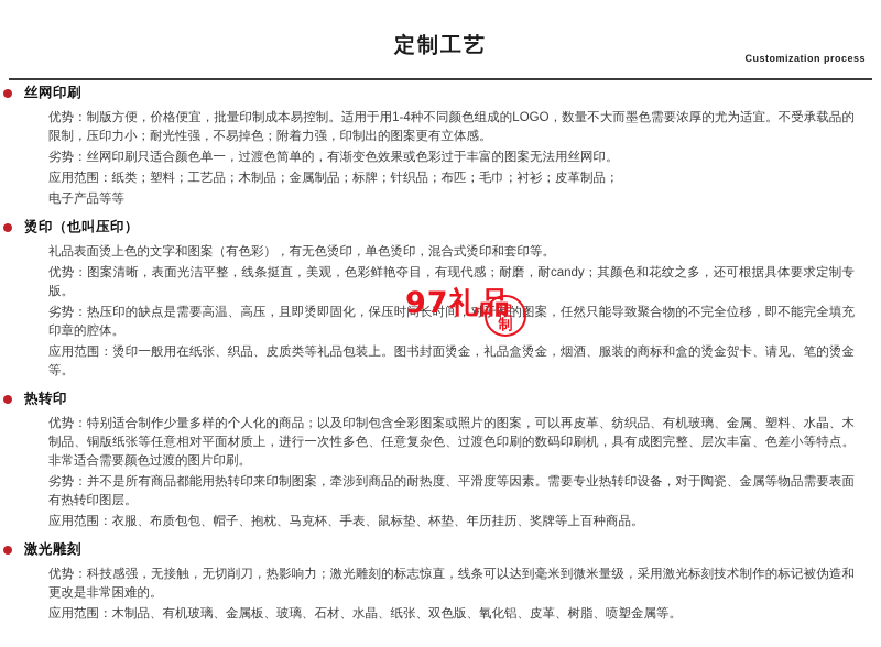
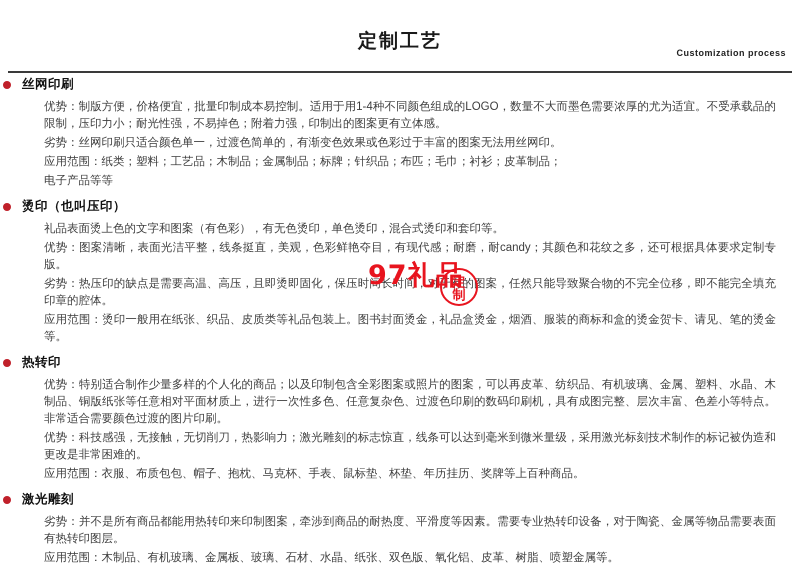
  定制工艺
  Customization process
  丝网印刷
  优势：制版方便，价格便宜，批量印制成本易控制。适用于用1-4种不同颜色组成的LOGO，数量不大而墨色需要浓厚的尤为适宜。不受承载品的限制，压印力小；耐光性强，不易掉色；附着力强，印制出的图案更有立体感。
  劣势：丝网印刷只适合颜色单一，过渡色简单的，有渐变色效果或色彩过于丰富的图案无法用丝网印。
  应用范围：纸类；塑料；工艺品；木制品；金属制品；标牌；针织品；布匹；毛巾；衬衫；皮革制品；
  电子产品等等
  烫印（也叫压印）
  礼品表面烫上色的文字和图案（有色彩），有无色烫印，单色烫印，混合式烫印和套印等。
  优势：图案清晰，表面光洁平整，线条挺直，美观，色彩鲜艳夺目，有现代感；耐磨，耐candy；其颜色和花纹之多，还可根据具体要求定制专版。
  劣势：热压印的缺点是需要高温、高压，且即烫即固化，保压时间长时间，对于有的图案，任然只能导致聚合物的不完全位移，即不能完全填充印章的腔体。
  应用范围：烫印一般用在纸张、织品、皮质类等礼品包装上。图书封面烫金，礼品盒烫金，烟酒、服装的商标和盒的烫金贺卡、请见、笔的烫金等。
  热转印
  优势：特别适合制作少量多样的个人化的商品；以及印制包含全彩图案或照片的图案，可以再皮革、纺织品、有机玻璃、金属、塑料、水晶、木制品、铜版纸张等任意相对平面材质上，进行一次性多色、任意复杂色、过渡色印刷的数码印刷机，具有成图完整、层次丰富、色差小等特点。非常适合需要颜色过渡的图片印刷。
- 劣势：并不是所有商品都能用热转印来印制图案，牵涉到商品的耐热度、平滑度等因素。需要专业热转印设备，对于陶瓷、金属等物品需要表面有热转印图层。
+ 优势：科技感强，无接触，无切削刀，热影响力；激光雕刻的标志惊直，线条可以达到毫米到微米量级，采用激光标刻技术制作的标记被伪造和更改是非常困难的。
  应用范围：衣服、布质包包、帽子、抱枕、马克杯、手表、鼠标垫、杯垫、年历挂历、奖牌等上百种商品。
  激光雕刻
- 优势：科技感强，无接触，无切削刀，热影响力；激光雕刻的标志惊直，线条可以达到毫米到微米量级，采用激光标刻技术制作的标记被伪造和更改是非常困难的。
+ 劣势：并不是所有商品都能用热转印来印制图案，牵涉到商品的耐热度、平滑度等因素。需要专业热转印设备，对于陶瓷、金属等物品需要表面有热转印图层。
  应用范围：木制品、有机玻璃、金属板、玻璃、石材、水晶、纸张、双色版、氧化铝、皮革、树脂、喷塑金属等。
  97礼品
  定
  制
